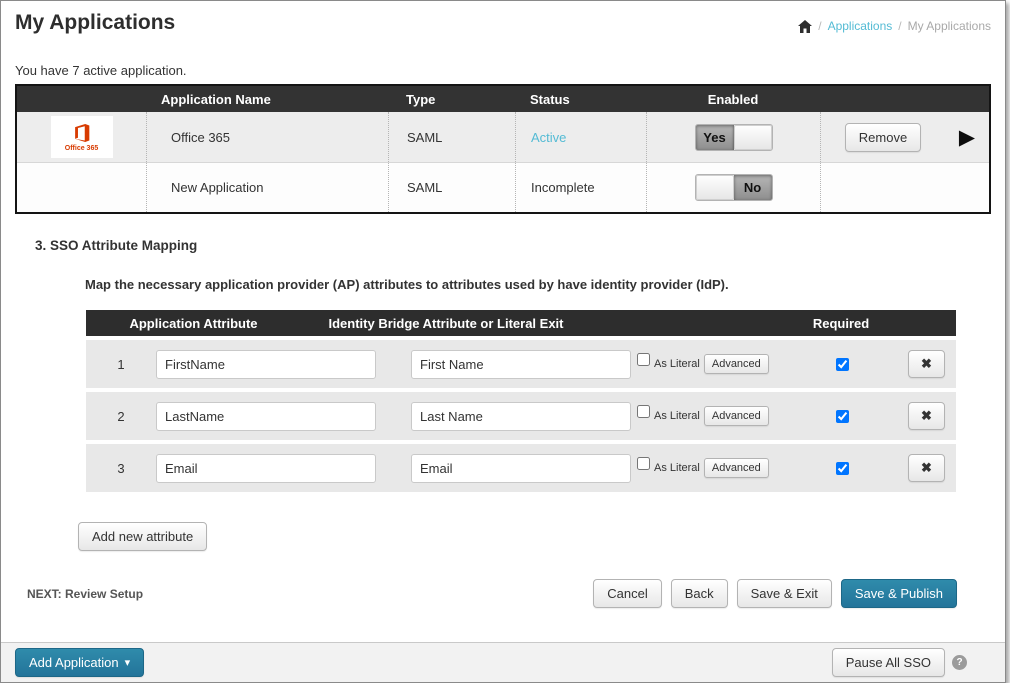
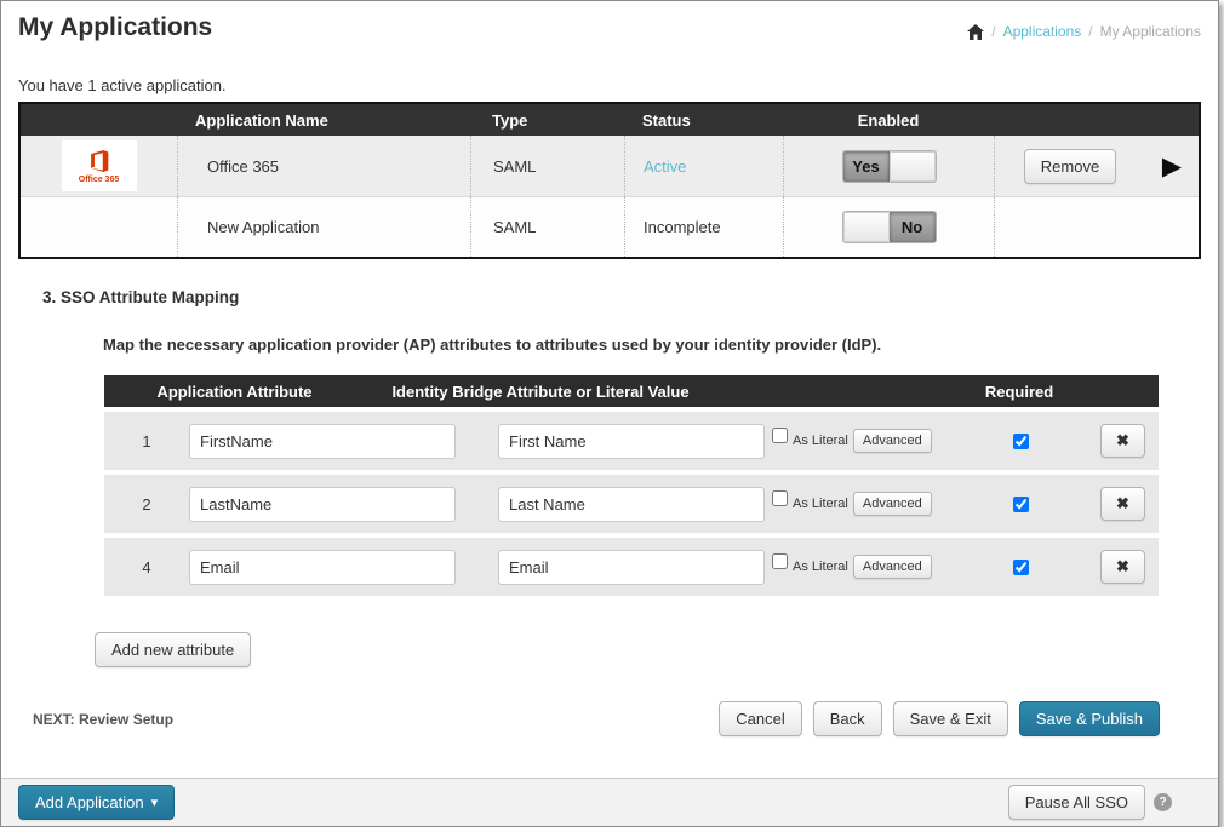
  My Applications
  /
  Applications
  /
  My Applications
- You have 7 active application.
+ You have 1 active application.
  Application Name
  Type
  Status
  Enabled
  Office 365
  SAML
  Active
  Yes
  Remove
  ▶
  New Application
  SAML
  Incomplete
  No
  3. SSO Attribute Mapping
- Map the necessary application provider (AP) attributes to attributes used by have identity provider (IdP).
+ Map the necessary application provider (AP) attributes to attributes used by your identity provider (IdP).
  Application Attribute
- Identity Bridge Attribute or Literal Exit
+ Identity Bridge Attribute or Literal Value
  Required
  1
  FirstName
  First Name
  As Literal
  Advanced
  ✖
  2
  LastName
  Last Name
  As Literal
  Advanced
  ✖
- 3
+ 4
  Email
  Email
  As Literal
  Advanced
  ✖
  Add new attribute
  NEXT: Review Setup
  Cancel
  Back
  Save & Exit
  Save & Publish
  Add Application
  ▾
  Pause All SSO
  ?
